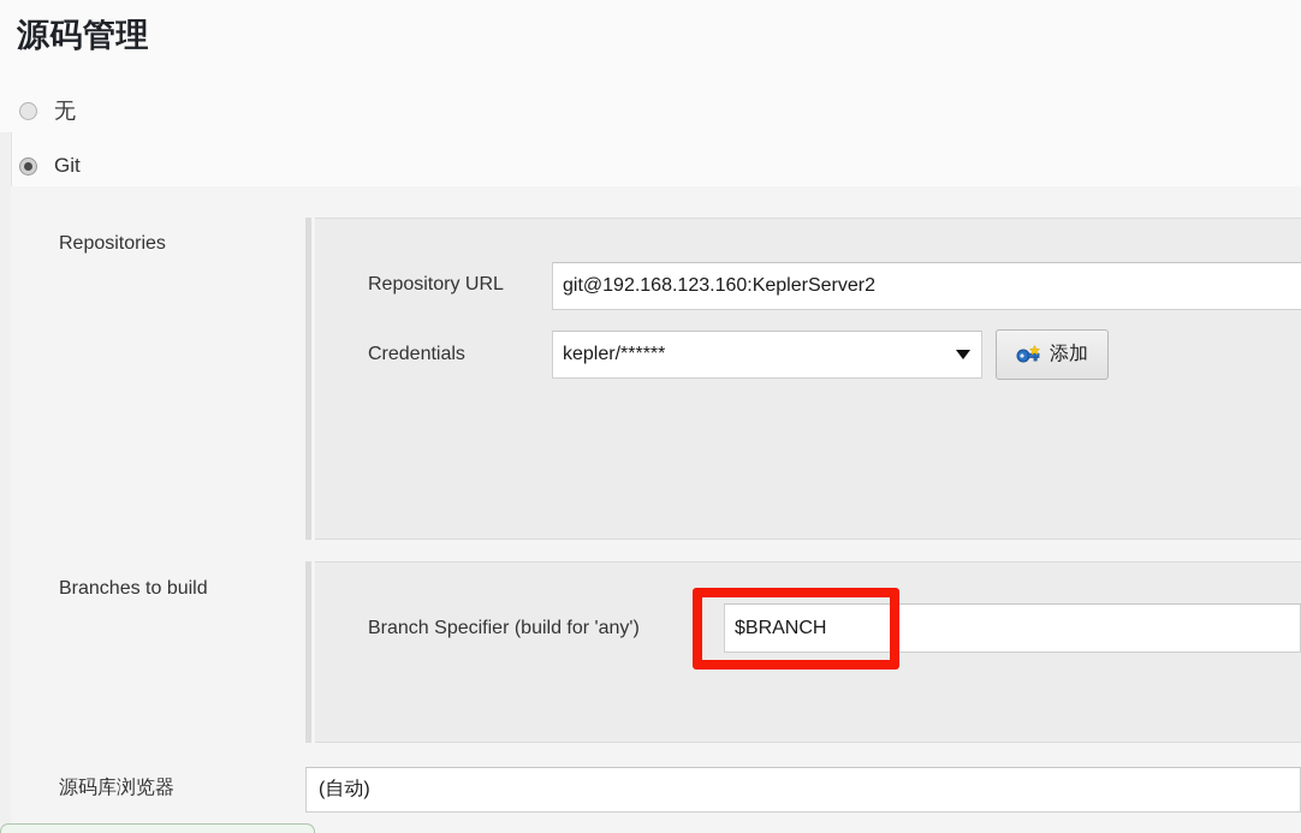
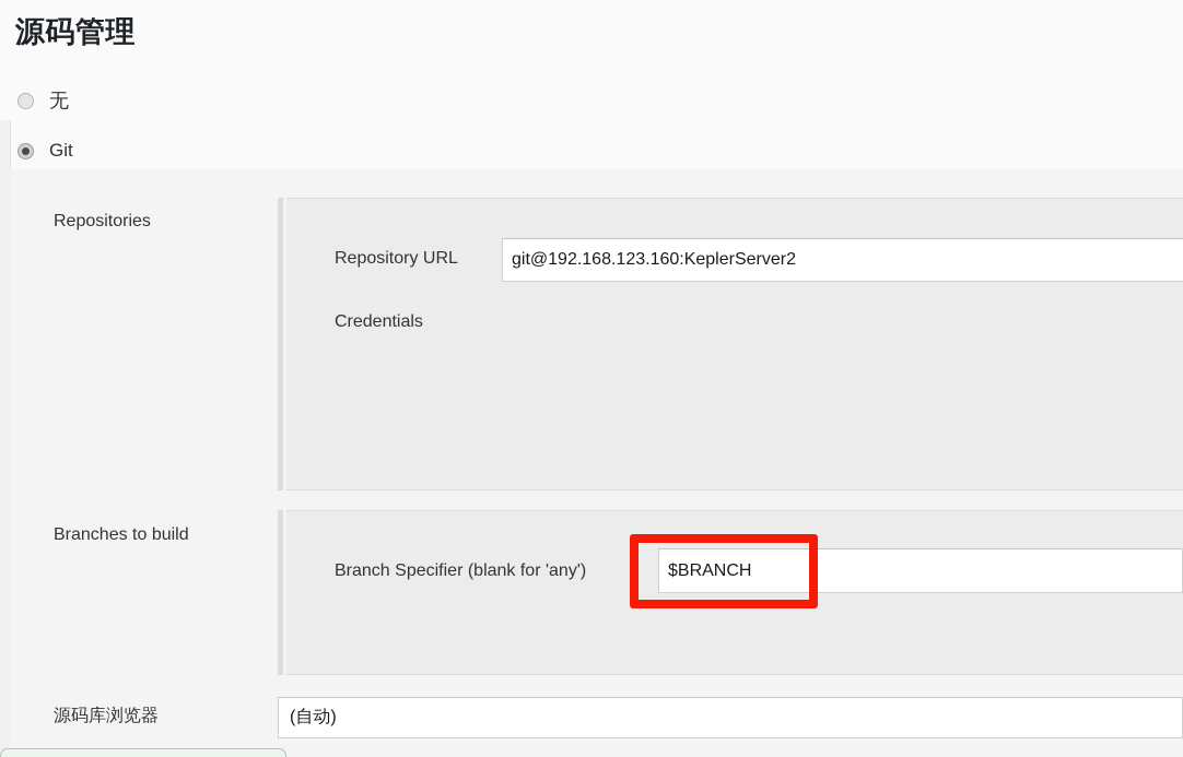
  源码管理
  无
  Git
  Repositories
  Repository URL
  git@192.168.123.160:KeplerServer2
  Credentials
- kepler/******
- 添加
  Branches to build
- Branch Specifier (build for 'any')
+ Branch Specifier (blank for 'any')
  $BRANCH
  源码库浏览器
  (自动)
